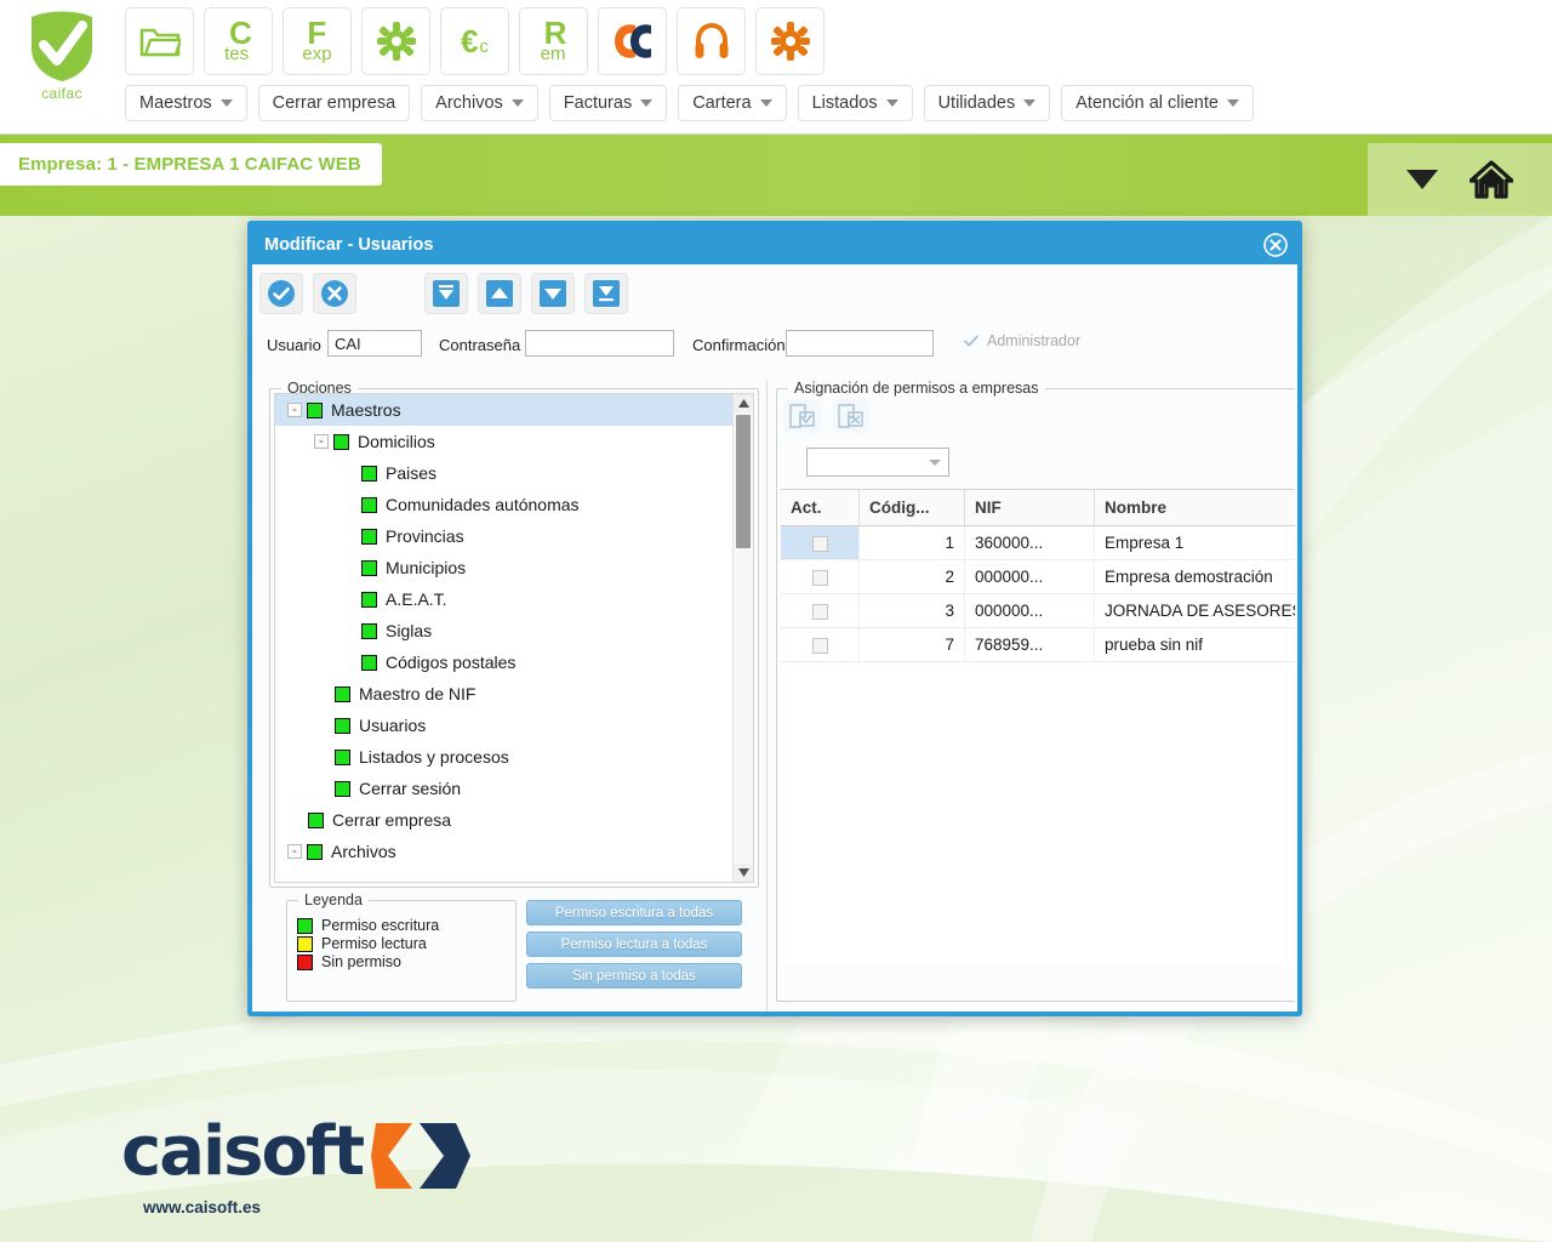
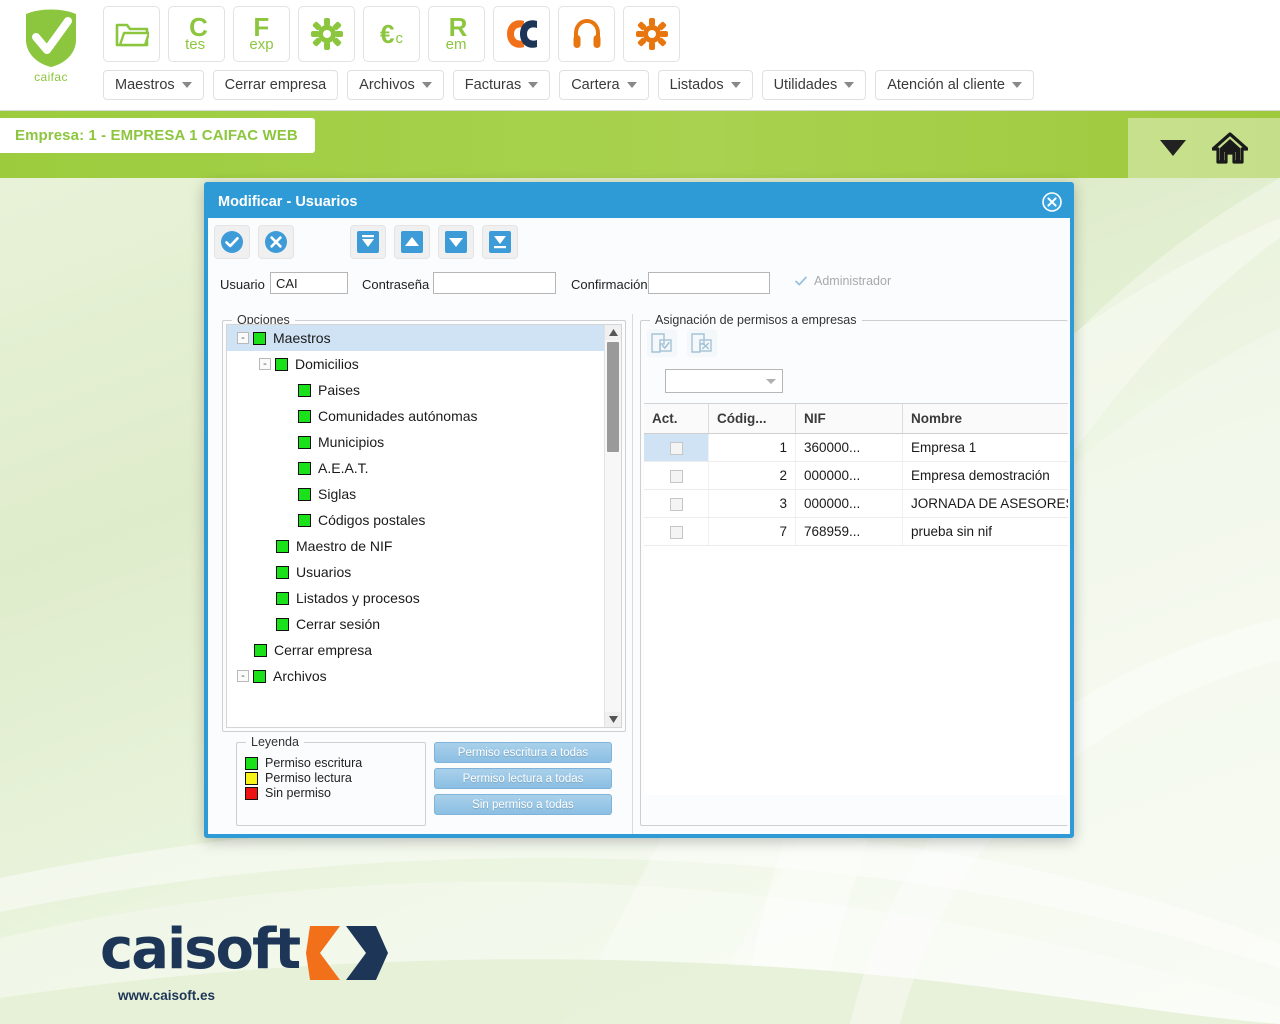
  caisoft
  www.caisoft.es
  Empresa: 1 - EMPRESA 1 CAIFAC WEB
  caifac
  C
  tes
  F
  exp
  €
  c
  R
  em
  Maestros
  Cerrar empresa
  Archivos
  Facturas
  Cartera
  Listados
  Utilidades
  Atención al cliente
  Modificar - Usuarios
  Usuario
  CAI
  Contraseña
  Confirmación
  Administrador
  Opciones
  -
  Maestros
  -
  Domicilios
  Paises
  Comunidades autónomas
- Provincias
  Municipios
  A.E.A.T.
  Siglas
  Códigos postales
  Maestro de NIF
  Usuarios
  Listados y procesos
  Cerrar sesión
  Cerrar empresa
  -
  Archivos
  Leyenda
  Permiso escritura
  Permiso lectura
  Sin permiso
  Permiso escritura a todas
  Permiso lectura a todas
  Sin permiso a todas
  Asignación de permisos a empresas
  Act.	Códig...	NIF	Nombre
  	1	360000...	Empresa 1
  	2	000000...	Empresa demostración
  	3	000000...	JORNADA DE ASESORE
  	7	768959...	prueba sin nif
